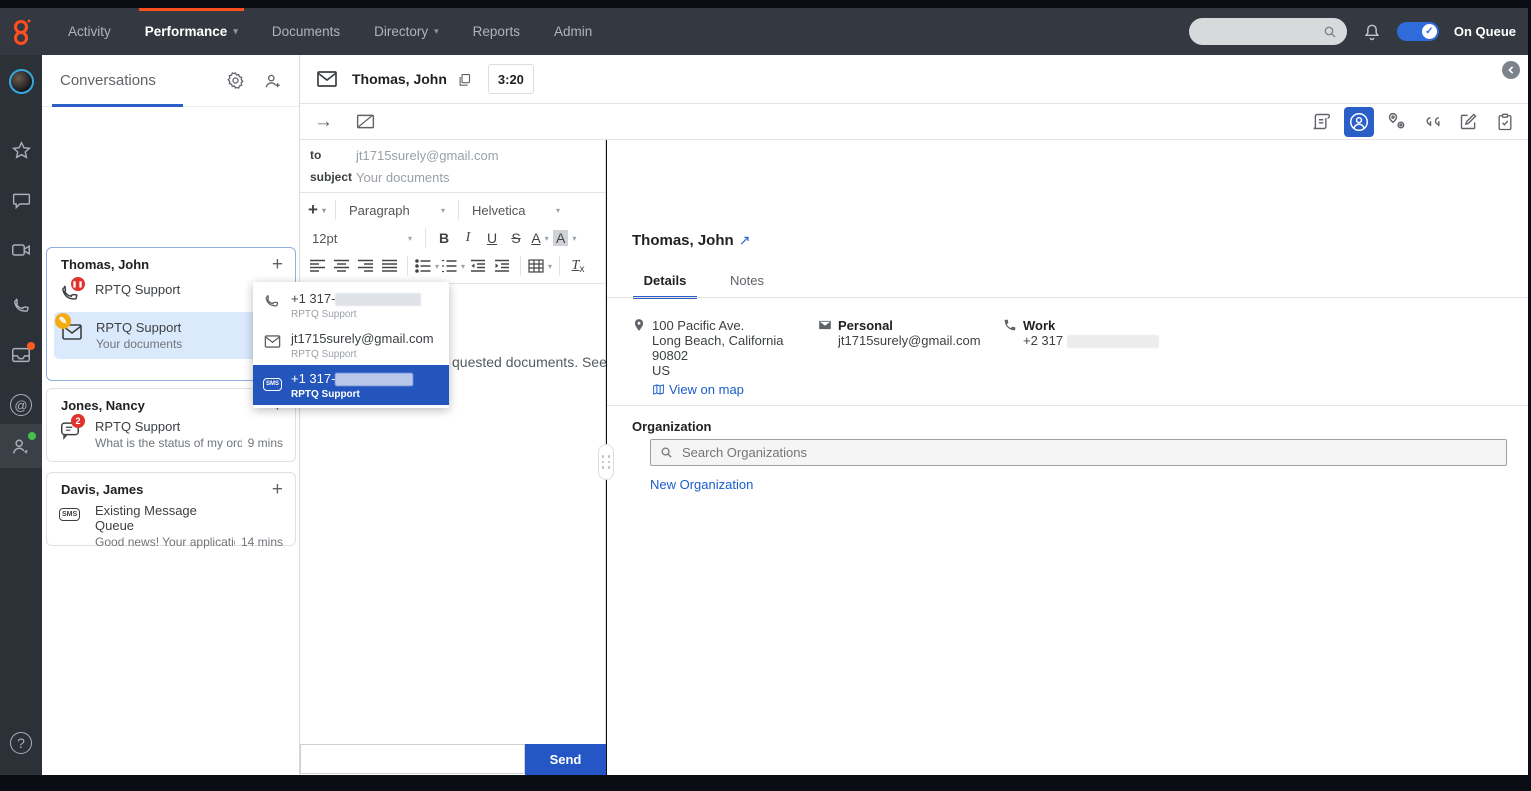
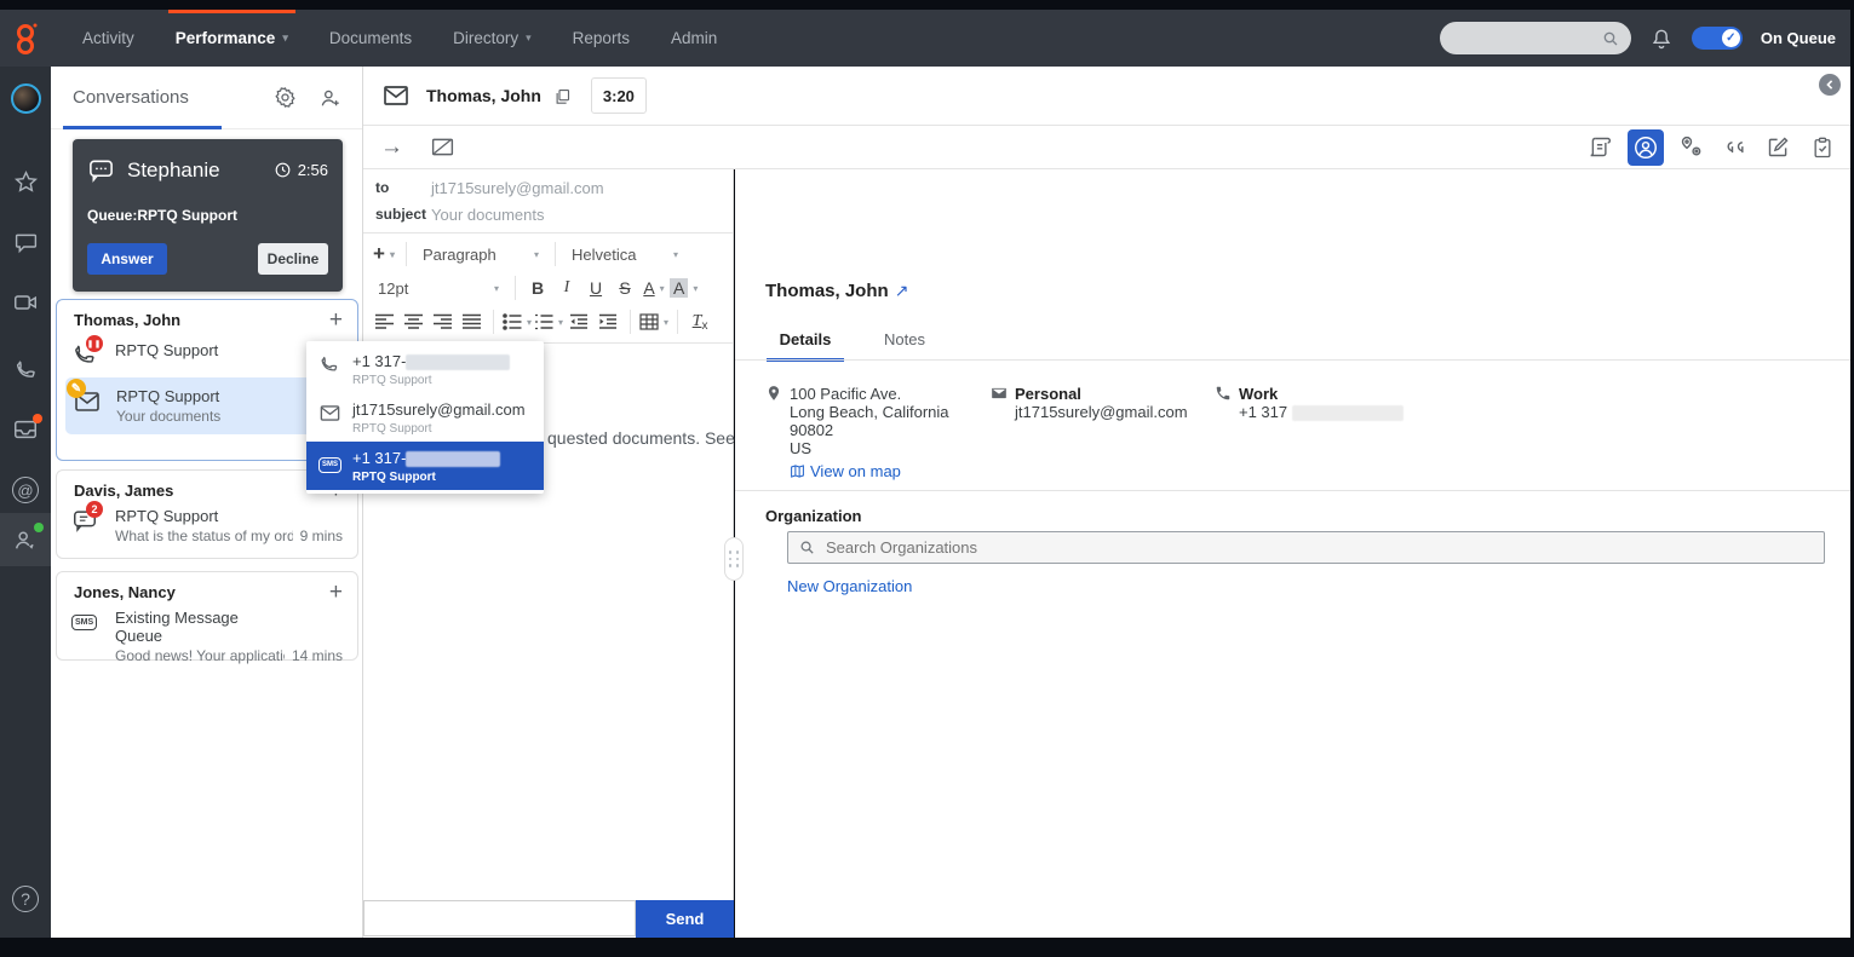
  Activity
  Performance
  ▾
  Documents
  Directory
  ▾
  Reports
  Admin
  ✓
  On Queue
  @
  ?
  Conversations
+ Stephanie
+ 2:56
+ Queue:RPTQ Support
+ Answer
+ Decline
  Thomas, John
  +
  RPTQ Support
  ✎
  RPTQ Support
  Your documents
- Jones, Nancy
+ Davis, James
  2
  RPTQ Support
  What is the status of my ord
  9 mins
- Davis, James
+ Jones, Nancy
  +
  Existing Message Queue
  Good news! Your applicati
  14 mins
  Thomas, John
  3:20
  →
  to
  jt1715surely@gmail.com
  subject
  Your documents
  +
  ▾
  Paragraph
  ▾
  Helvetica
  ▾
  12pt
  ▾
  B
  I
  U
  S
  A
  ▾
  A
  ▾
  ▾
  ▾
  ▾
  T
  x
  quested documents. See
  Send
  +1 317-
  RPTQ Support
  jt1715surely@gmail.com
  RPTQ Support
  +1 317-
  RPTQ Support
  Thomas, John ↗
  Details
  Notes
  100 Pacific Ave.
  Long Beach, California 90802
  US
  View on map
  Personal
  jt1715surely@gmail.com
  Work
- +2 317
+ +1 317
  Organization
  Search Organizations
  New Organization
